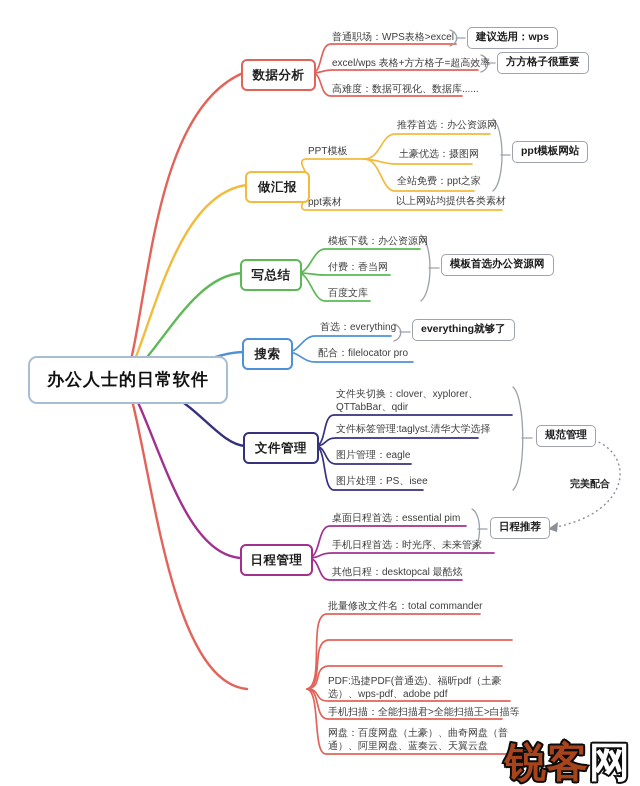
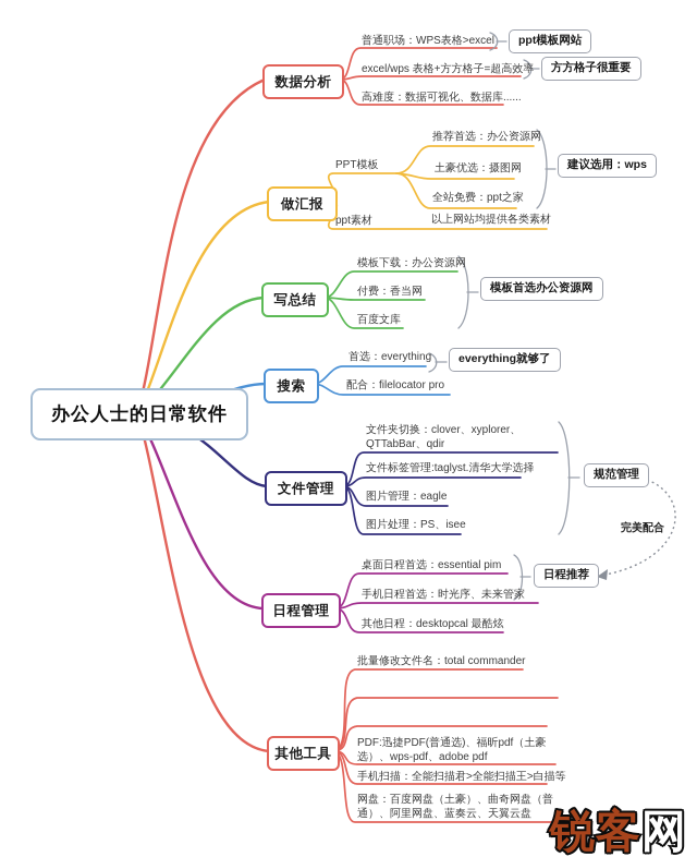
  办公人士的日常软件
  数据分析
  做汇报
  写总结
  搜索
  文件管理
  日程管理
+ 其他工具
  普通职场：WPS表格>excel
- 建议选用：wps
+ ppt模板网站
  excel/wps 表格+方方格子=超高效率
  方方格子很重要
  高难度：数据可视化、数据库......
  PPT模板
  推荐首选：办公资源网
  土豪优选：摄图网
  全站免费：ppt之家
- ppt模板网站
+ 建议选用：wps
  ppt素材
  以上网站均提供各类素材
  模板下载：办公资源网
  付费：香当网
  百度文库
  模板首选办公资源网
  首选：everything
  everything就够了
  配合：filelocator pro
  文件夹切换：clover、xyplorer、QTTabBar、qdir
  文件标签管理:taglyst.清华大学选择
  图片管理：eagle
  图片处理：PS、isee
  规范管理
  完美配合
  桌面日程首选：essential pim
  手机日程首选：时光序、未来管家
  其他日程：desktopcal 最酷炫
  日程推荐
  批量修改文件名：total commander
  PDF:迅捷PDF(普通选)、福昕pdf（土豪选）、wps-pdf、adobe pdf
  手机扫描：全能扫描君>全能扫描王>白描等
  网盘：百度网盘（土豪）、曲奇网盘（普通）、阿里网盘、蓝奏云、天翼云盘
  锐客网
